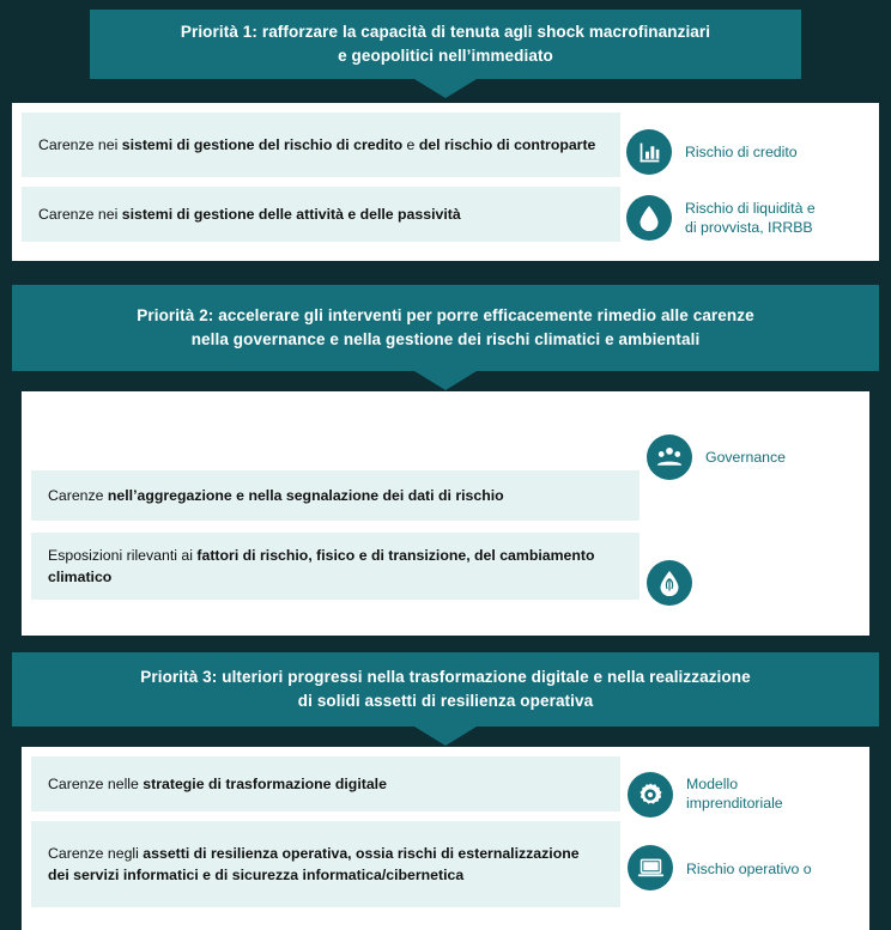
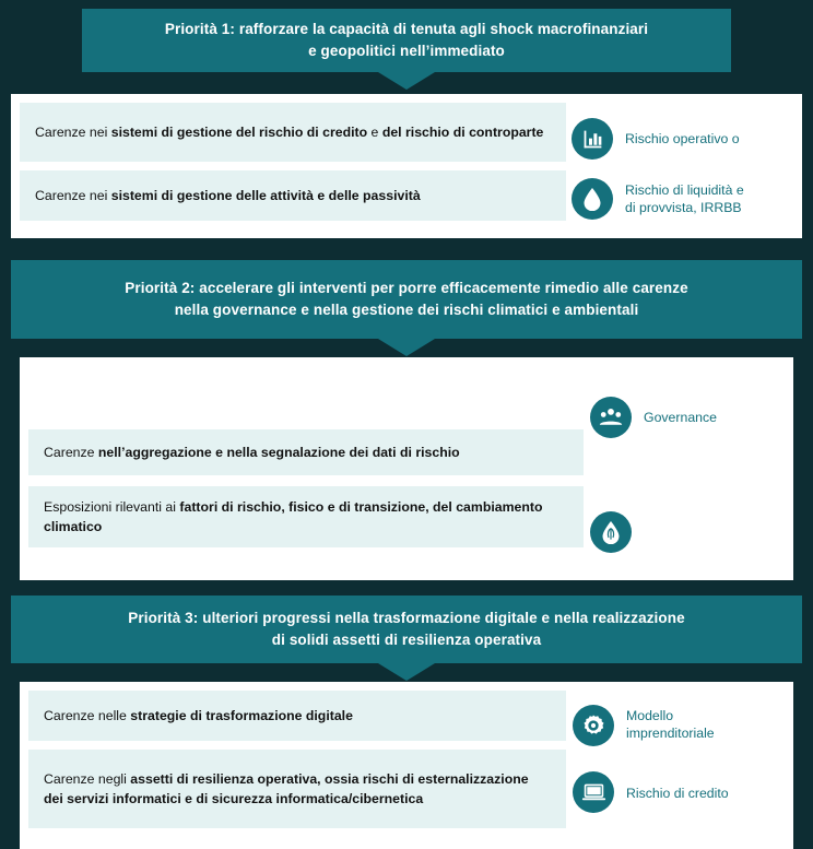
  Priorità 1: rafforzare la capacità di tenuta agli shock macrofinanziari
  e geopolitici nell’immediato
  Carenze nei sistemi di gestione del rischio di credito e del rischio di controparte
  Carenze nei sistemi di gestione delle attività e delle passività
- Rischio di credito
+ Rischio operativo o
  Rischio di liquidità e
  di provvista, IRRBB
  Priorità 2: accelerare gli interventi per porre efficacemente rimedio alle carenze
  nella governance e nella gestione dei rischi climatici e ambientali
  Carenze nell’aggregazione e nella segnalazione dei dati di rischio
  Esposizioni rilevanti ai fattori di rischio, fisico e di transizione, del cambiamento climatico
  Governance
  Priorità 3: ulteriori progressi nella trasformazione digitale e nella realizzazione
  di solidi assetti di resilienza operativa
  Carenze nelle strategie di trasformazione digitale
  Carenze negli assetti di resilienza operativa, ossia rischi di esternalizzazione dei servizi informatici e di sicurezza informatica/cibernetica
  Modello
  imprenditoriale
- Rischio operativo o
+ Rischio di credito
